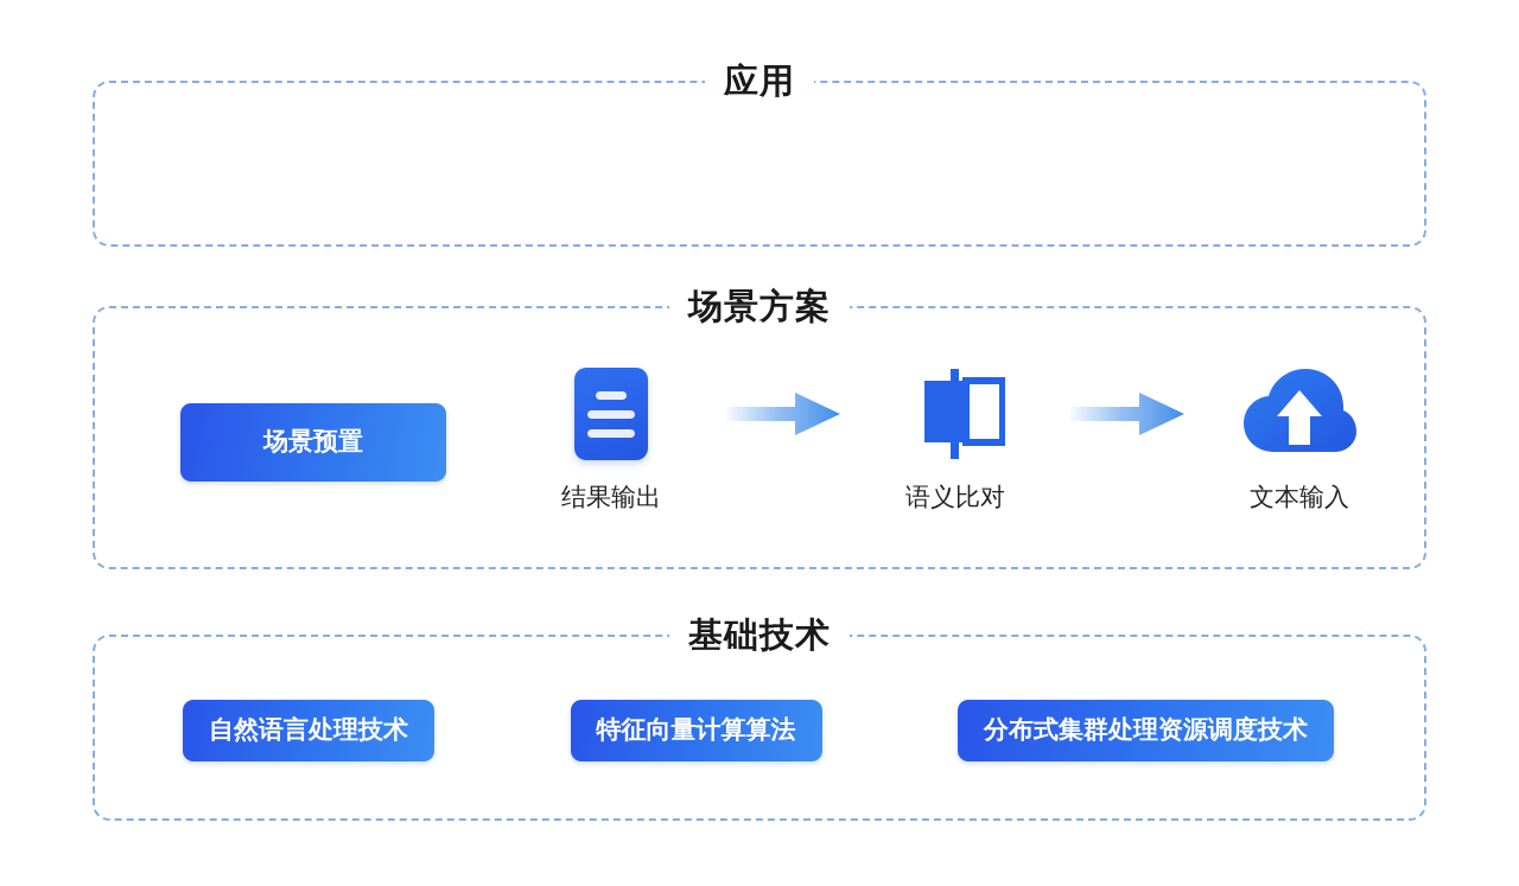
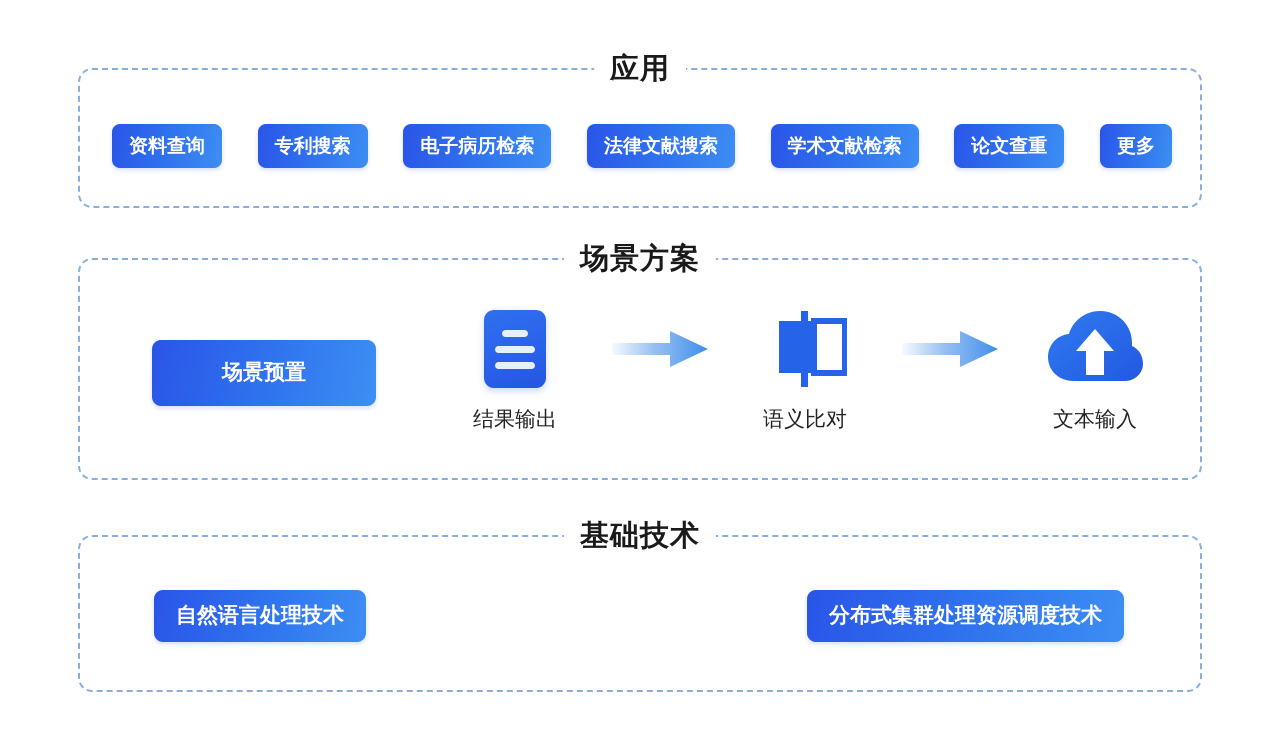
  应用
+ 资料查询
+ 专利搜索
+ 电子病历检索
+ 法律文献搜索
+ 学术文献检索
+ 论文查重
+ 更多
  场景方案
  场景预置
  结果输出
  语义比对
  文本输入
  基础技术
  自然语言处理技术
- 特征向量计算算法
  分布式集群处理资源调度技术
